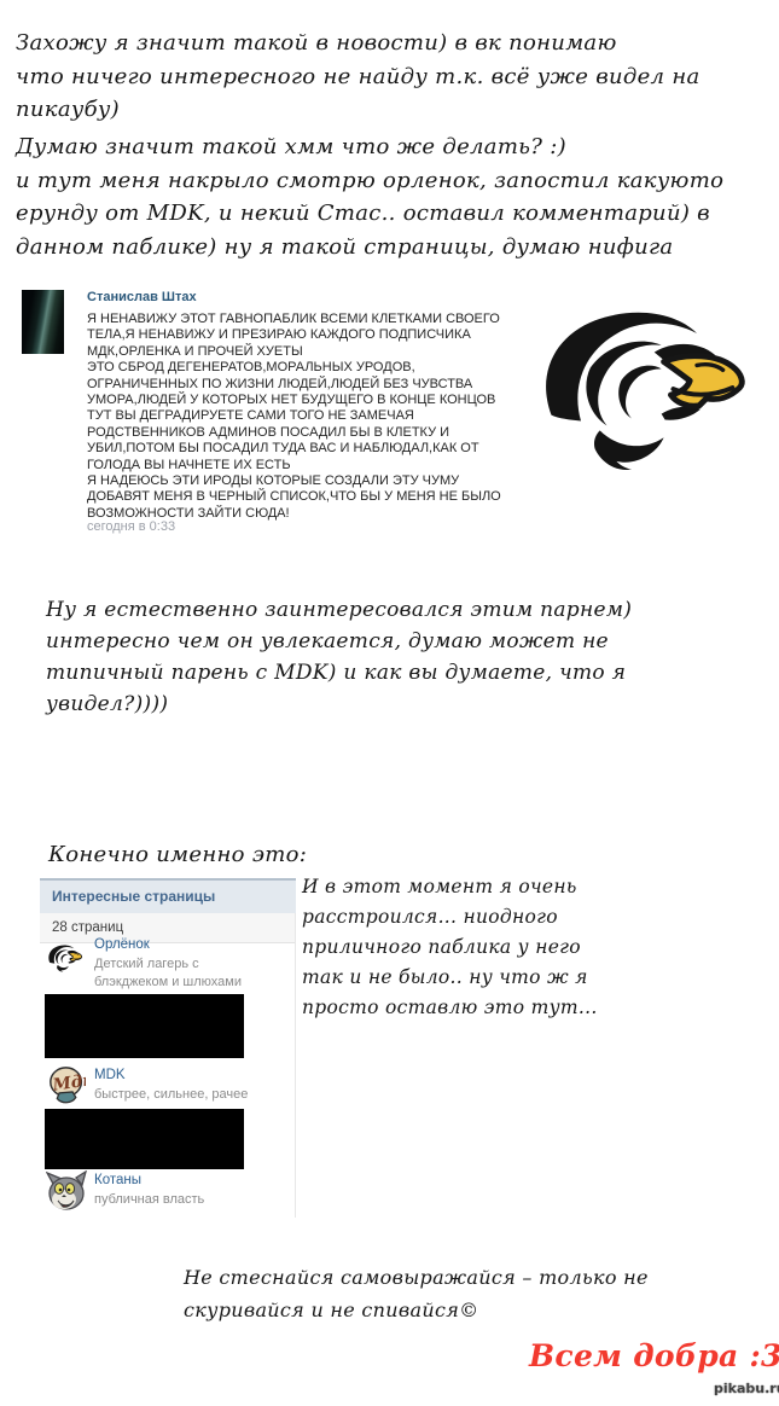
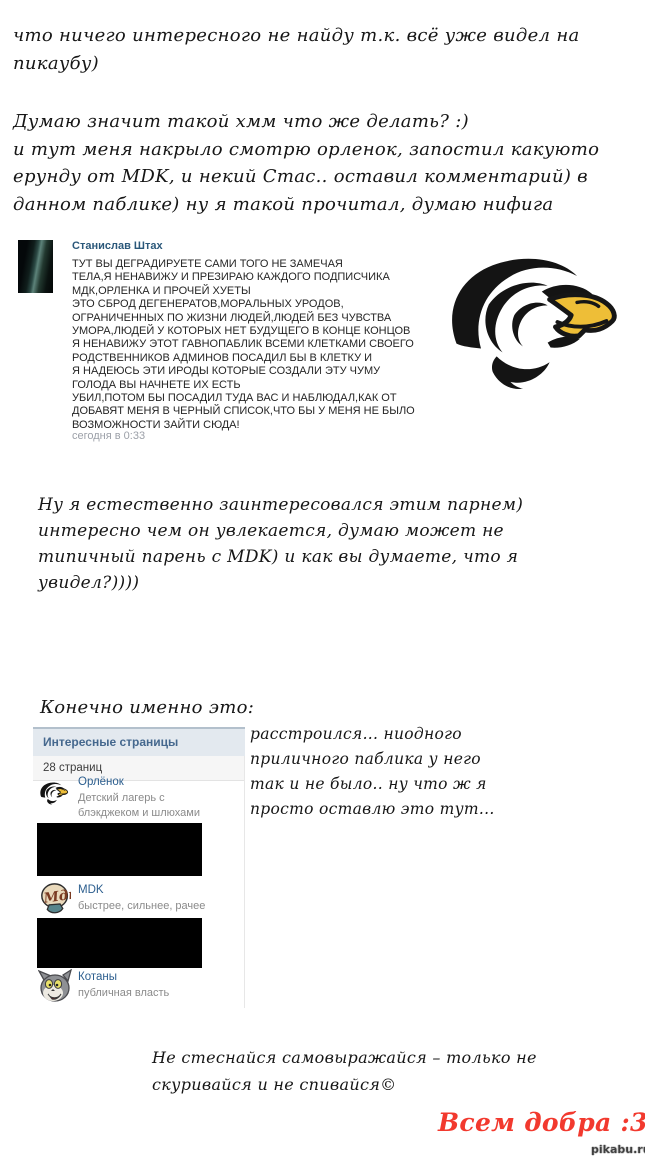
- Захожу я значит такой в новости) в вк понимаю
  что ничего интересного не найду т.к. всё уже видел на
  пикаубу)
  Думаю значит такой хмм что же делать? :)
  и тут меня накрыло смотрю орленок, запостил какуюто
  ерунду от MDK, и некий Стас.. оставил комментарий) в
- данном паблике) ну я такой страницы, думаю нифига
+ данном паблике) ну я такой прочитал, думаю нифига
  Станислав Штах
- Я НЕНАВИЖУ ЭТОТ ГАВНОПАБЛИК ВСЕМИ КЛЕТКАМИ СВОЕГО
+ ТУТ ВЫ ДЕГРАДИРУЕТЕ САМИ ТОГО НЕ ЗАМЕЧАЯ
  ТЕЛА,Я НЕНАВИЖУ И ПРЕЗИРАЮ КАЖДОГО ПОДПИСЧИКА
  МДК,ОРЛЕНКА И ПРОЧЕЙ ХУЕТЫ
  ЭТО СБРОД ДЕГЕНЕРАТОВ,МОРАЛЬНЫХ УРОДОВ,
  ОГРАНИЧЕННЫХ ПО ЖИЗНИ ЛЮДЕЙ,ЛЮДЕЙ БЕЗ ЧУВСТВА
  УМОРА,ЛЮДЕЙ У КОТОРЫХ НЕТ БУДУЩЕГО В КОНЦЕ КОНЦОВ
- ТУТ ВЫ ДЕГРАДИРУЕТЕ САМИ ТОГО НЕ ЗАМЕЧАЯ
+ Я НЕНАВИЖУ ЭТОТ ГАВНОПАБЛИК ВСЕМИ КЛЕТКАМИ СВОЕГО
  РОДСТВЕННИКОВ АДМИНОВ ПОСАДИЛ БЫ В КЛЕТКУ И
- УБИЛ,ПОТОМ БЫ ПОСАДИЛ ТУДА ВАС И НАБЛЮДАЛ,КАК ОТ
+ Я НАДЕЮСЬ ЭТИ ИРОДЫ КОТОРЫЕ СОЗДАЛИ ЭТУ ЧУМУ
  ГОЛОДА ВЫ НАЧНЕТЕ ИХ ЕСТЬ
- Я НАДЕЮСЬ ЭТИ ИРОДЫ КОТОРЫЕ СОЗДАЛИ ЭТУ ЧУМУ
+ УБИЛ,ПОТОМ БЫ ПОСАДИЛ ТУДА ВАС И НАБЛЮДАЛ,КАК ОТ
  ДОБАВЯТ МЕНЯ В ЧЕРНЫЙ СПИСОК,ЧТО БЫ У МЕНЯ НЕ БЫЛО
  ВОЗМОЖНОСТИ ЗАЙТИ СЮДА!
  сегодня в 0:33
  Ну я естественно заинтересовался этим парнем)
  интересно чем он увлекается, думаю может не
  типичный парень с MDK) и как вы думаете, что я
  увидел?))))
  Конечно именно это:
  Интересные страницы
  28 страниц
  Орлёнок
  Детский лагерь с
  блэкджеком и шлюхами
  MDK
  быстрее, сильнее, рачее
  Котаны
  публичная власть
- И в этот момент я очень
  расстроился... ниодного
  приличного паблика у него
  так и не было.. ну что ж я
  просто оставлю это тут...
  Не стеснайся самовыражайся – только не
  скуривайся и не спивайся©
  Всем добра :3
  pikabu.r
